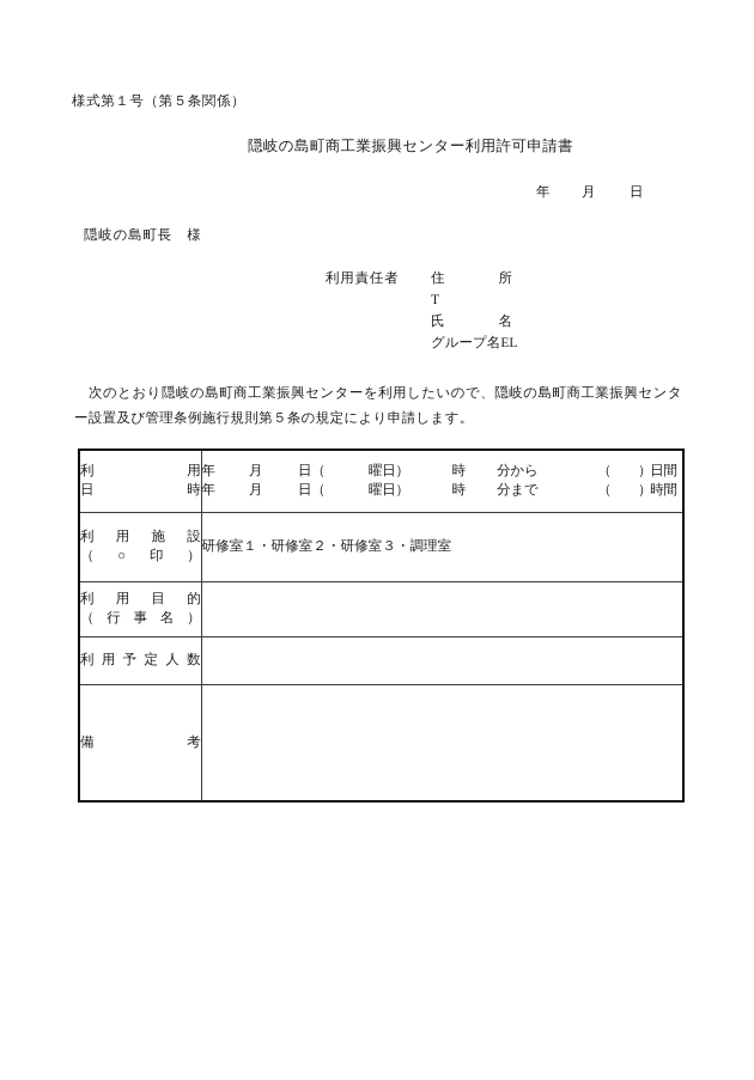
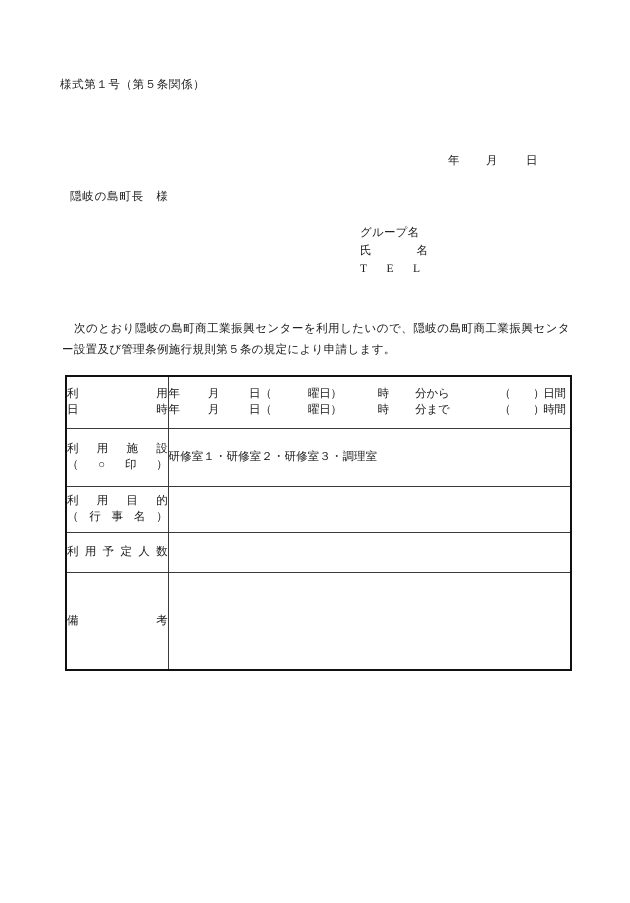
  様式第１号（第５条関係）
- 隠岐の島町商工業振興センター利用許可申請書
  年 月 日
  隠岐の島町長 様
- 利用責任者
- 住
- 所
- T
+ グループ名
  氏
  名
- グループ名
+ T
  E
  L
  次のとおり隠岐の島町商工業振興センターを利用したいので、隠岐の島町商工業振興センター設置及び管理条例施行規則第５条の規定により申請します。
  利 用 日 時	年 月 日（ 曜日） 時 分から （ ） 日間 年 月 日（ 曜日） 時 分まで （ ） 時間
  利 用 施 設 （ ○ 印 ）	研修室１・研修室２・研修室３・調理室
  利 用 目 的 （ 行 事 名 ）
  利 用 予 定 人 数
  備 考
